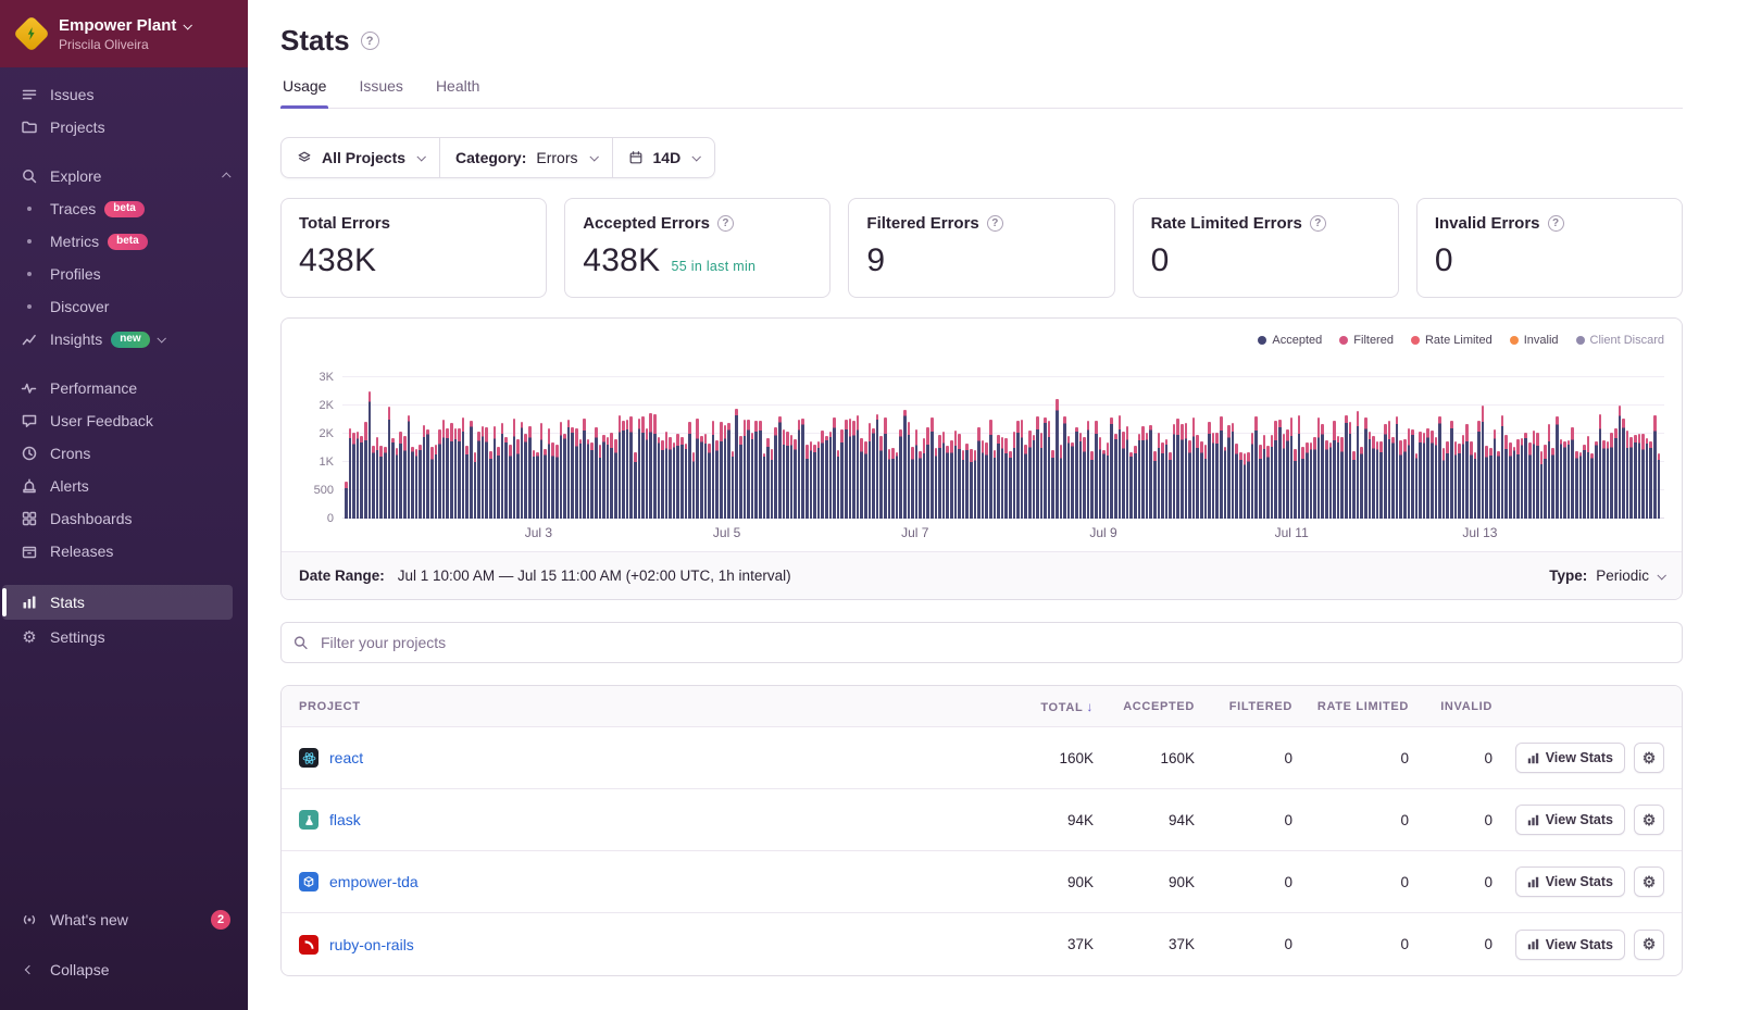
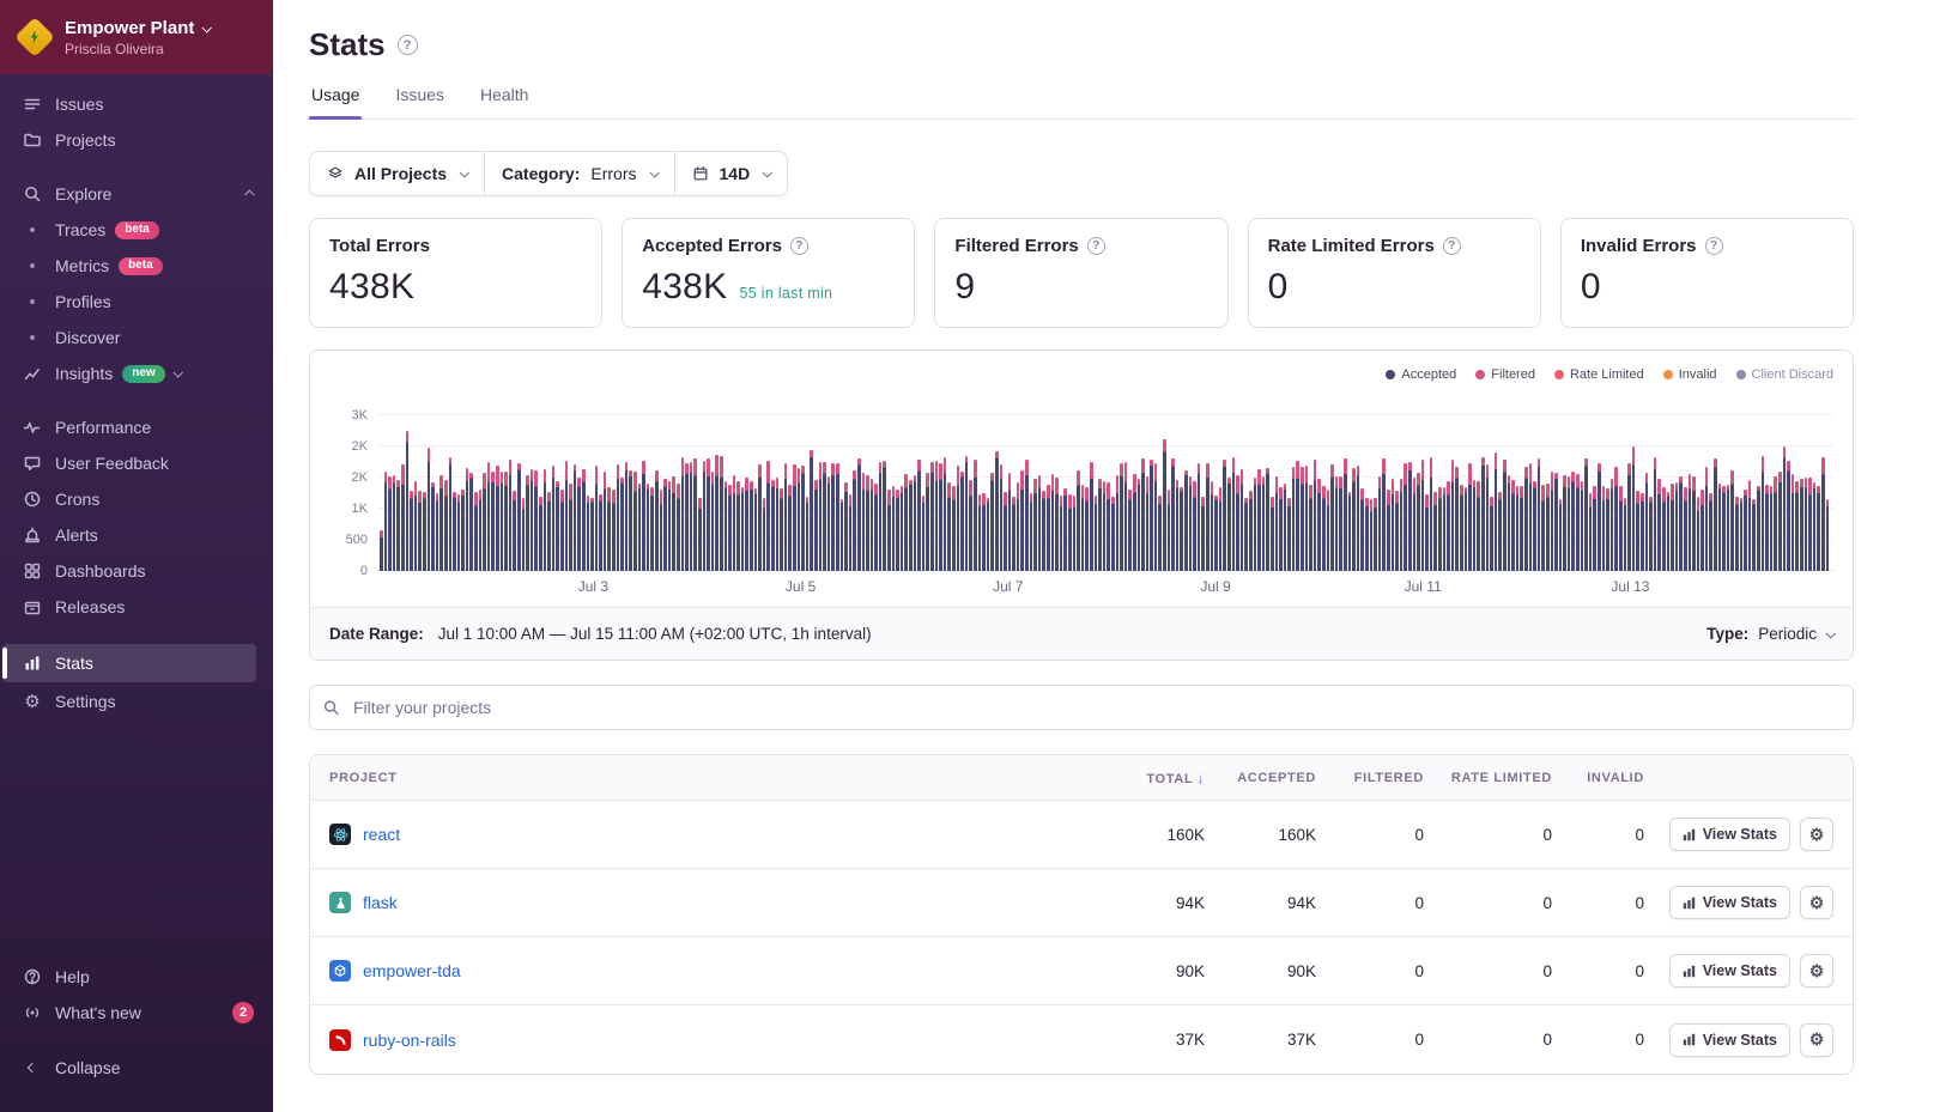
  Empower Plant
  Priscila Oliveira
  Issues
  Projects
  Explore
  Traces
  beta
  Metrics
  beta
  Profiles
  Discover
  Insights
  new
  Performance
  User Feedback
  Crons
  Alerts
  Dashboards
  Releases
  Stats
  ⚙
  Settings
+ Help
  What's new
  2
  Collapse
  Stats
  ?
  Usage
  Issues
  Health
  All Projects
  Category:
  Errors
  14D
  Total Errors
  438K
  Accepted Errors
  ?
  438K
  55 in last min
  Filtered Errors
  ?
  9
  Rate Limited Errors
  ?
  0
  Invalid Errors
  ?
  0
  Accepted
  Filtered
  Rate Limited
  Invalid
  Client Discard
  0
  500
  1K
  2K
  2K
  3K
  Jul 3
  Jul 5
  Jul 7
  Jul 9
  Jul 11
  Jul 13
  Date Range:
  Jul 1 10:00 AM — Jul 15 11:00 AM (+02:00 UTC, 1h interval)
  Type:
  Periodic
  Filter your projects
  PROJECT
  TOTAL ↓
  ACCEPTED
  FILTERED
  RATE LIMITED
  INVALID
  react
  160K
  160K
  0
  0
  0
  View Stats
  ⚙
  flask
  94K
  94K
  0
  0
  0
  View Stats
  ⚙
  empower-tda
  90K
  90K
  0
  0
  0
  View Stats
  ⚙
  ruby-on-rails
  37K
  37K
  0
  0
  0
  View Stats
  ⚙
